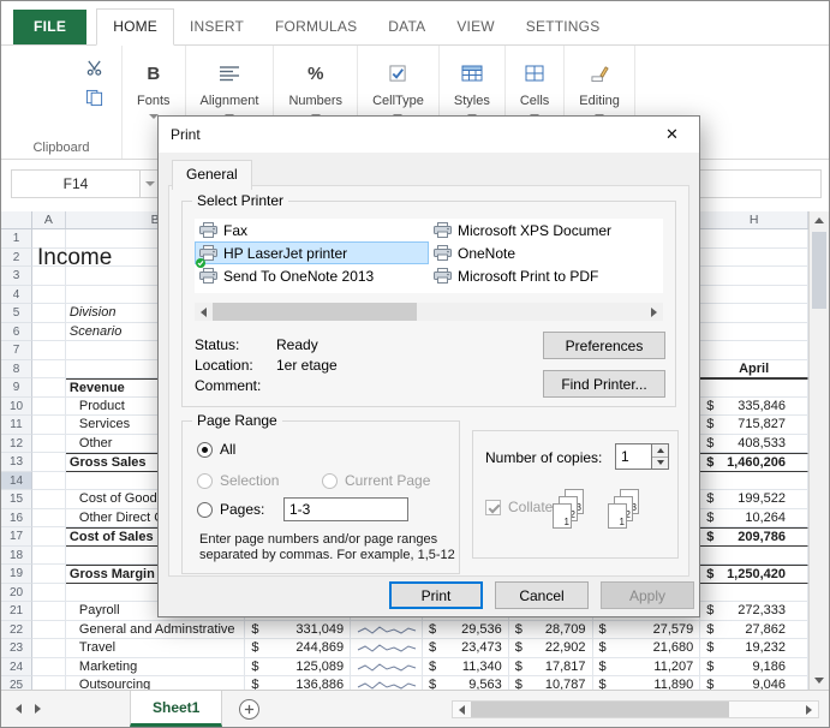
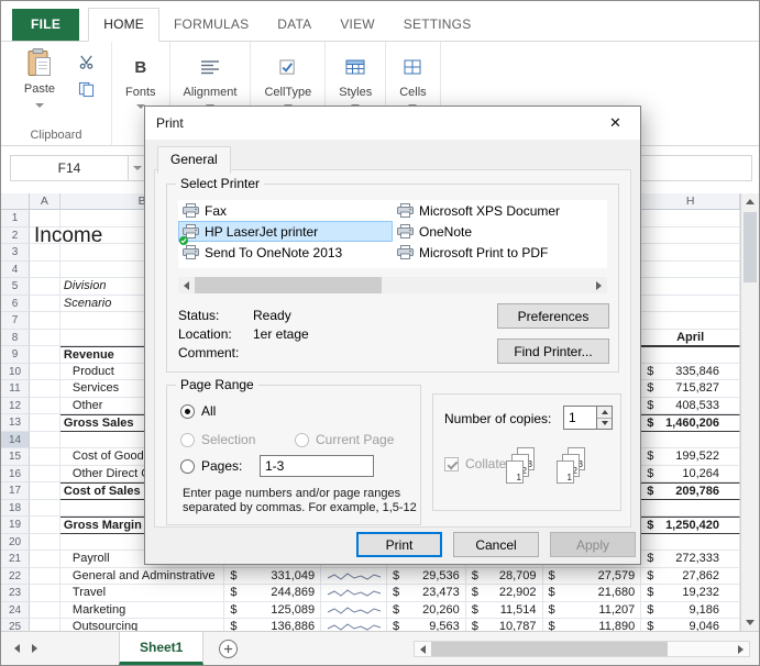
  FILE
  HOME
- INSERT
  FORMULAS
  DATA
  VIEW
  SETTINGS
+ Paste
  Clipboard
  B
  Fonts
  Alignment
- %
- Numbers
  CellType
  Styles
  Cells
- Editing
  F14
  A
  B
  H
  1
  2
  3
  4
  5
  6
  7
  8
  9
  10
  11
  12
  13
  14
  15
  16
  17
  18
  19
  20
  21
  22
  23
  24
  25
  Income
  Division
  Scenario
  April
  Revenue
  Product
  $
  335,846
  Services
  $
  715,827
  Other
  $
  408,533
  Gross Sales
  $
  1,460,206
  Cost of Good
  $
  199,522
  Other Direct
  $
  10,264
  Cost of Sales
  $
  209,786
  Gross Margin
  $
  1,250,420
  Payroll
  $
  272,333
  General and Adminstrative
  $
  331,049
  $
  29,536
  $
  28,709
  $
  27,579
  $
  27,862
  Travel
  $
  244,869
  $
  23,473
  $
  22,902
  $
  21,680
  $
  19,232
  Marketing
  $
  125,089
  $
- 11,340
+ 20,260
  $
- 17,817
+ 11,514
  $
  11,207
  $
  9,186
  Outsourcing
  $
  136,886
  $
  9,563
  $
  10,787
  $
  11,890
  $
  9,046
  Sheet1
  Print
  ✕
  General
  Select Printer
  Fax
  HP LaserJet printer
  Send To OneNote 2013
  Microsoft XPS Documer
  OneNote
  Microsoft Print to PDF
  Status: Ready
  Location: 1er etage
  Comment:
  Preferences
  Find Printer...
  Page Range
  All
  Selection
  Current Page
  Pages:
  1-3
  Enter page numbers and/or page ranges
  separated by commas. For example, 1,5-12
  Number of copies:
  1
  Collate
  3
  2
  1
  3
  2
  1
  Print
  Cancel
  Apply
